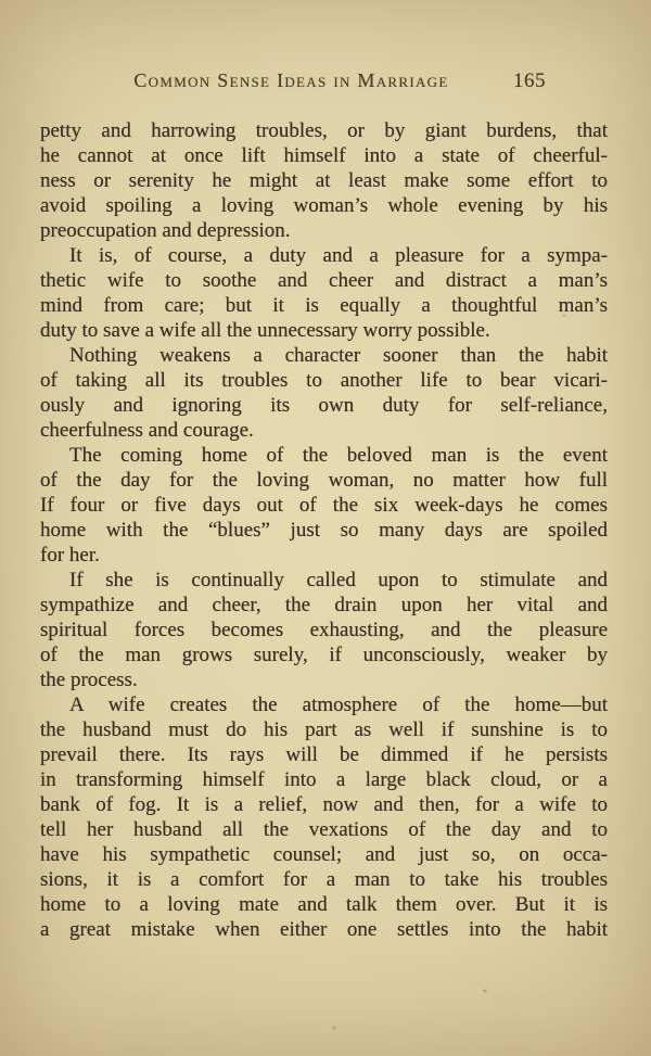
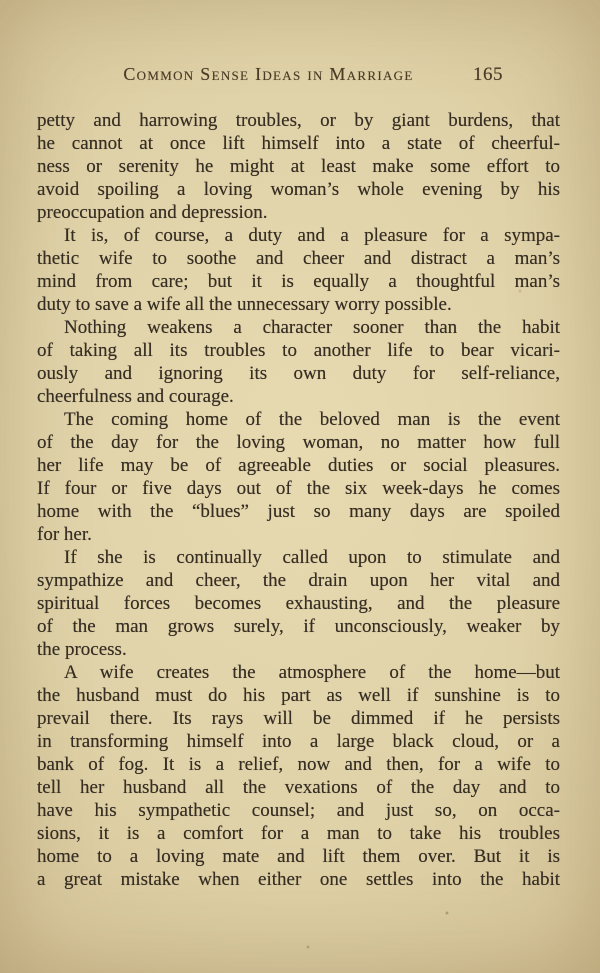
  Common Sense Ideas in Marriage
  165
  petty and harrowing troubles, or by giant burdens, that
  he cannot at once lift himself into a state of cheerful-
  ness or serenity he might at least make some effort to
  avoid spoiling a loving woman’s whole evening by his
  preoccupation and depression.
  It is, of course, a duty and a pleasure for a sympa-
  thetic wife to soothe and cheer and distract a man’s
  mind from care; but it is equally a thoughtful man’s
  duty to save a wife all the unnecessary worry possible.
  Nothing weakens a character sooner than the habit
  of taking all its troubles to another life to bear vicari-
  ously and ignoring its own duty for self-reliance,
  cheerfulness and courage.
  The coming home of the beloved man is the event
  of the day for the loving woman, no matter how full
+ her life may be of agreeable duties or social pleasures.
  If four or five days out of the six week-days he comes
  home with the “blues” just so many days are spoiled
  for her.
  If she is continually called upon to stimulate and
  sympathize and cheer, the drain upon her vital and
  spiritual forces becomes exhausting, and the pleasure
  of the man grows surely, if unconsciously, weaker by
  the process.
  A wife creates the atmosphere of the home—but
  the husband must do his part as well if sunshine is to
  prevail there. Its rays will be dimmed if he persists
  in transforming himself into a large black cloud, or a
  bank of fog. It is a relief, now and then, for a wife to
  tell her husband all the vexations of the day and to
  have his sympathetic counsel; and just so, on occa-
  sions, it is a comfort for a man to take his troubles
- home to a loving mate and talk them over. But it is
+ home to a loving mate and lift them over. But it is
  a great mistake when either one settles into the habit
